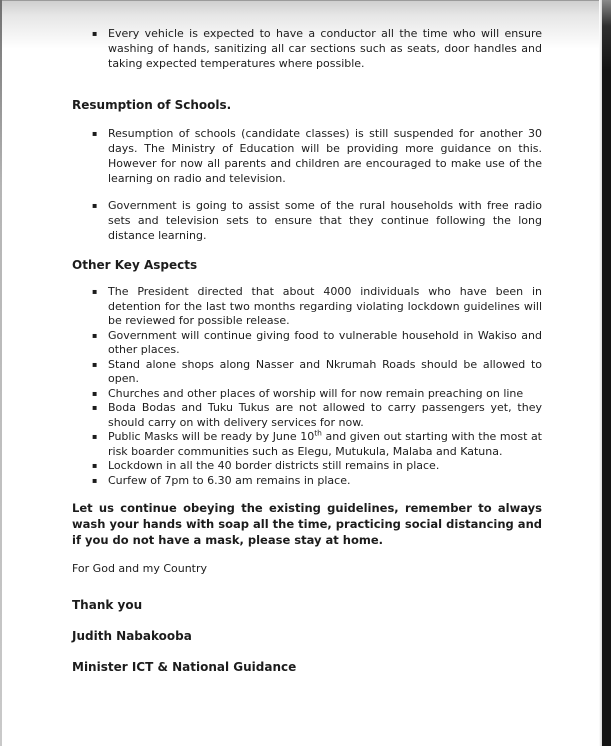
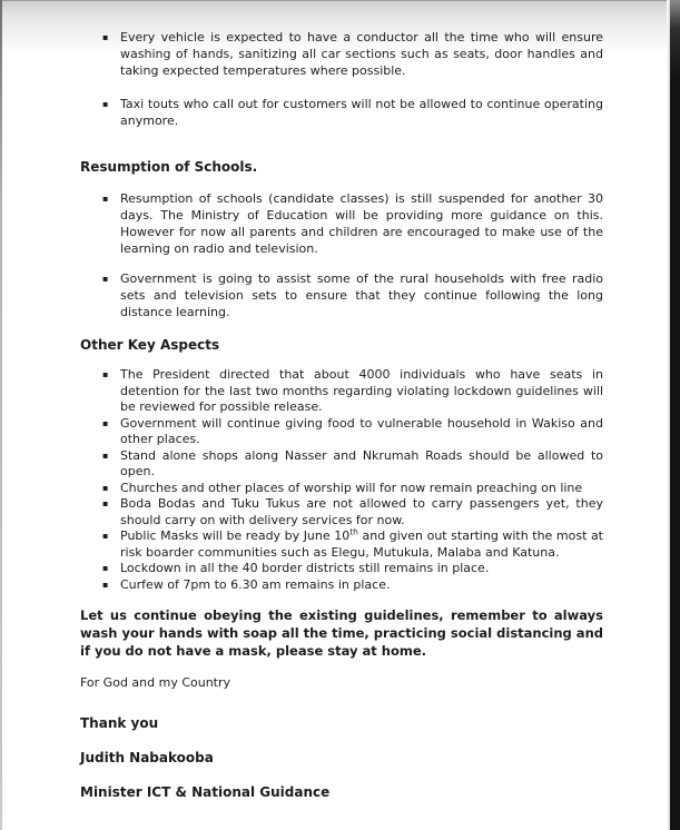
  Every vehicle is expected to have a conductor all the time who will ensure washing of hands, sanitizing all car sections such as seats, door handles and taking expected temperatures where possible.
+ Taxi touts who call out for customers will not be allowed to continue operating anymore.
  Resumption of Schools.
  Resumption of schools (candidate classes) is still suspended for another 30 days. The Ministry of Education will be providing more guidance on this. However for now all parents and children are encouraged to make use of the learning on radio and television.
  Government is going to assist some of the rural households with free radio sets and television sets to ensure that they continue following the long distance learning.
  Other Key Aspects
- The President directed that about 4000 individuals who have been in detention for the last two months regarding violating lockdown guidelines will be reviewed for possible release.
+ The President directed that about 4000 individuals who have seats in detention for the last two months regarding violating lockdown guidelines will be reviewed for possible release.
  Government will continue giving food to vulnerable household in Wakiso and other places.
  Stand alone shops along Nasser and Nkrumah Roads should be allowed to open.
  Churches and other places of worship will for now remain preaching on line
  Boda Bodas and Tuku Tukus are not allowed to carry passengers yet, they should carry on with delivery services for now.
  Public Masks will be ready by June 10th and given out starting with the most at risk boarder communities such as Elegu, Mutukula, Malaba and Katuna.
  Lockdown in all the 40 border districts still remains in place.
  Curfew of 7pm to 6.30 am remains in place.
  Let us continue obeying the existing guidelines, remember to always wash your hands with soap all the time, practicing social distancing and if you do not have a mask, please stay at home.
  For God and my Country
  Thank you
  Judith Nabakooba
  Minister ICT & National Guidance
